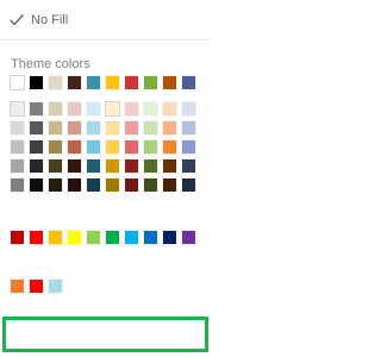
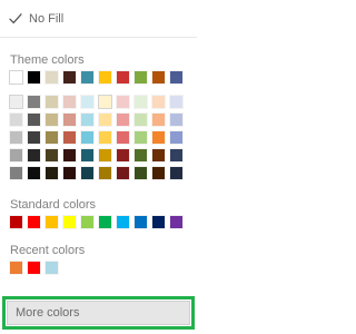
  No Fill
  Theme colors
+ Standard colors
+ Recent colors
+ More colors
